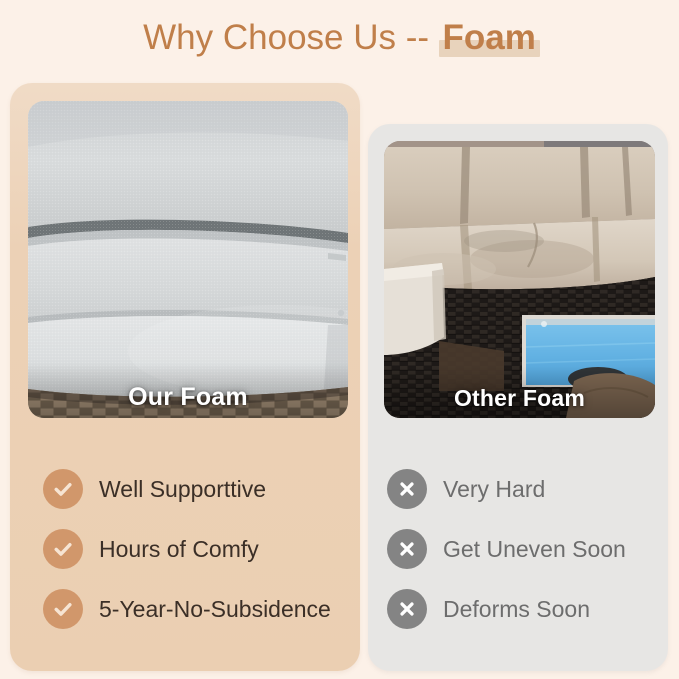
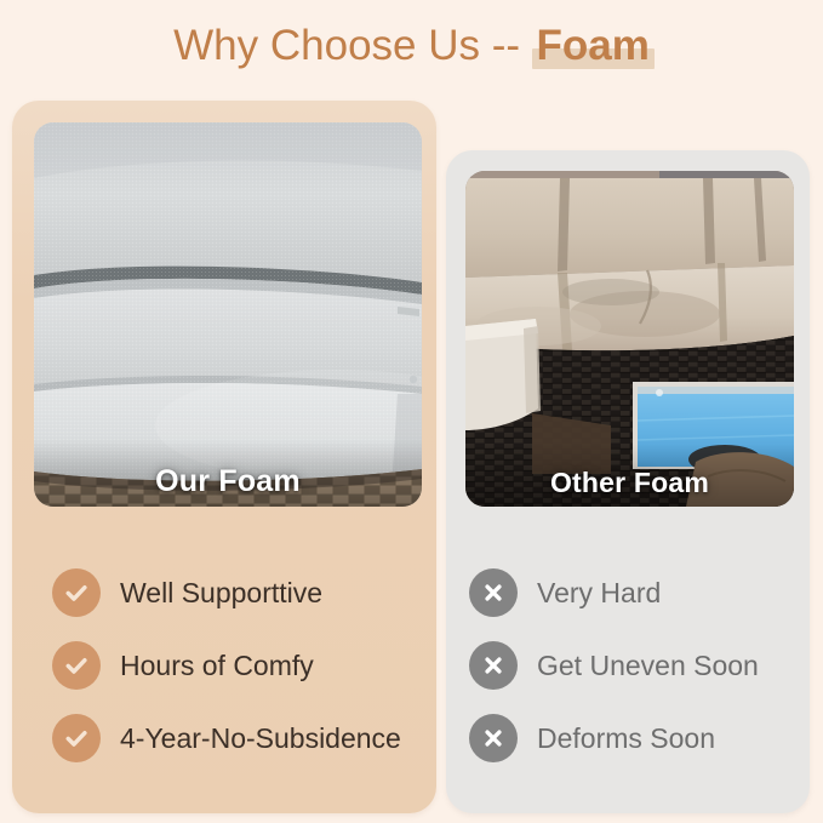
  Why Choose Us -- Foam
  Our Foam
  Well Supporttive
  Hours of Comfy
- 5-Year-No-Subsidence
+ 4-Year-No-Subsidence
  Other Foam
  Very Hard
  Get Uneven Soon
  Deforms Soon
